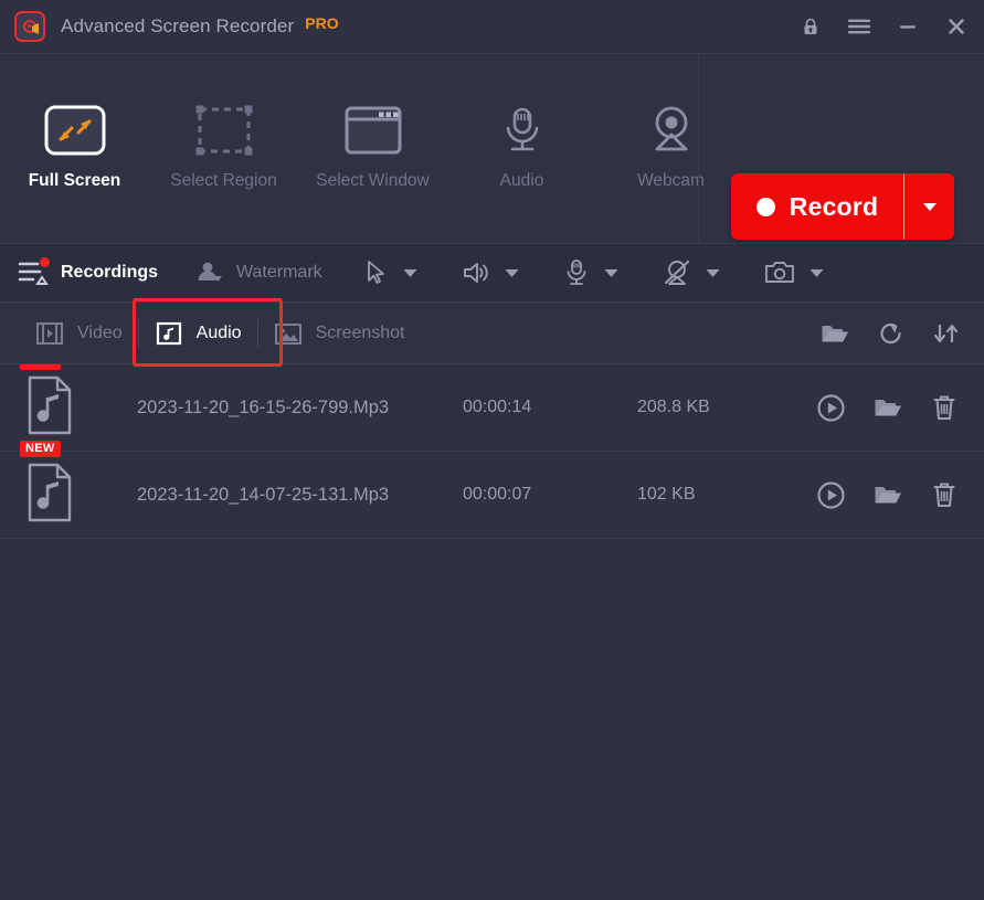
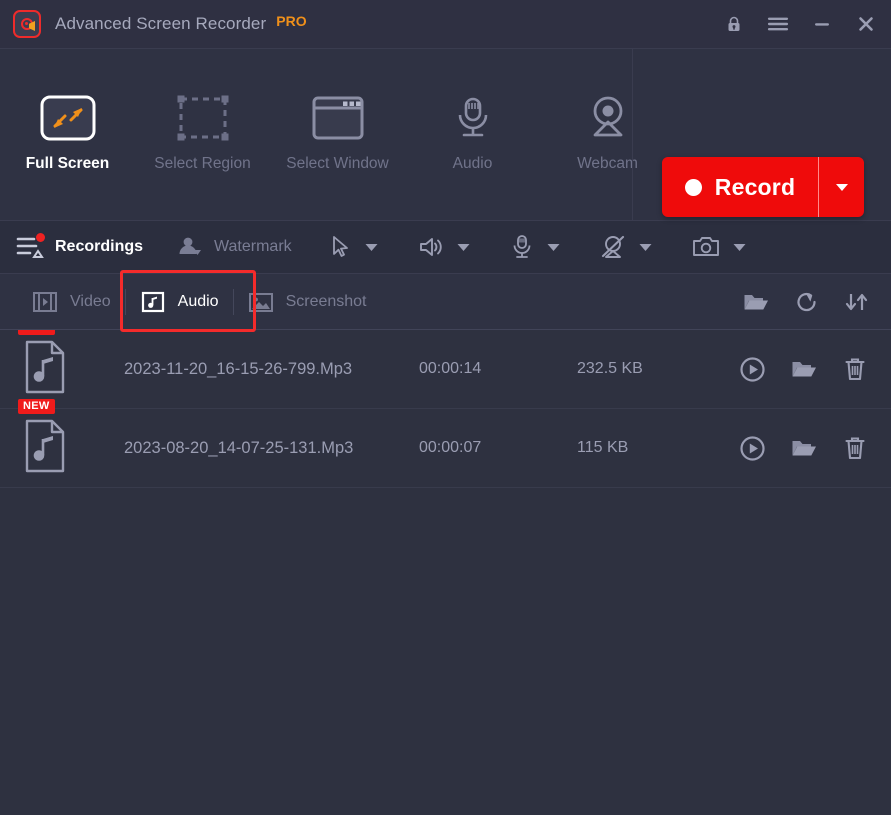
  Advanced Screen Recorder
  PRO
  Full Screen
  Select Region
  Select Window
  Audio
  Webca
  Record
  Recordings
  Watermark
  Video
  Audio
  Screenshot
  2023-11-20_16-15-26-799.Mp3
  00:00:14
- 208.8 KB
+ 232.5 KB
  NEW
- 2023-11-20_14-07-25-131.Mp3
+ 2023-08-20_14-07-25-131.Mp3
  00:00:07
- 102 KB
+ 115 KB
